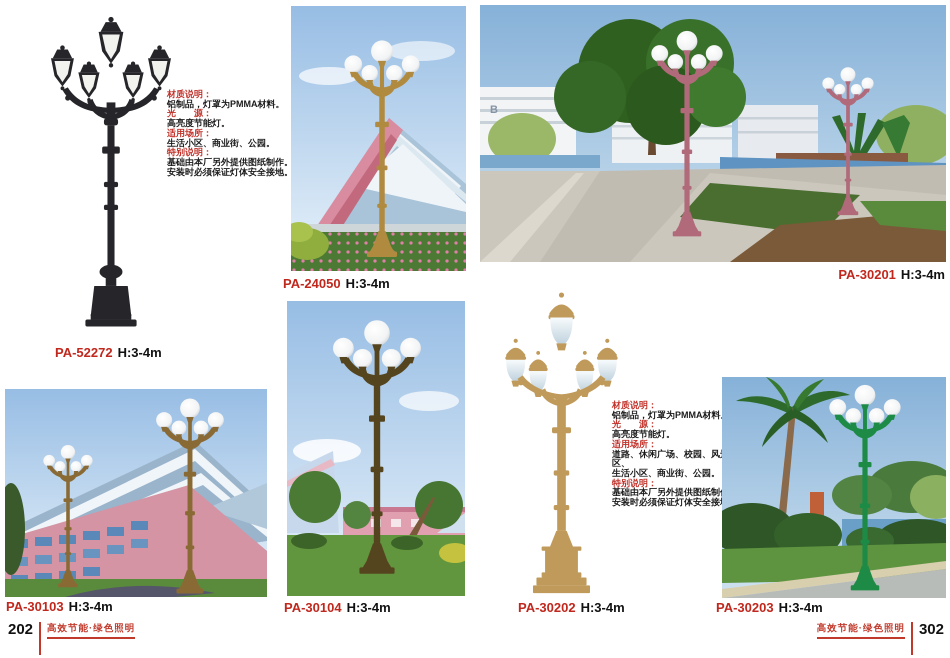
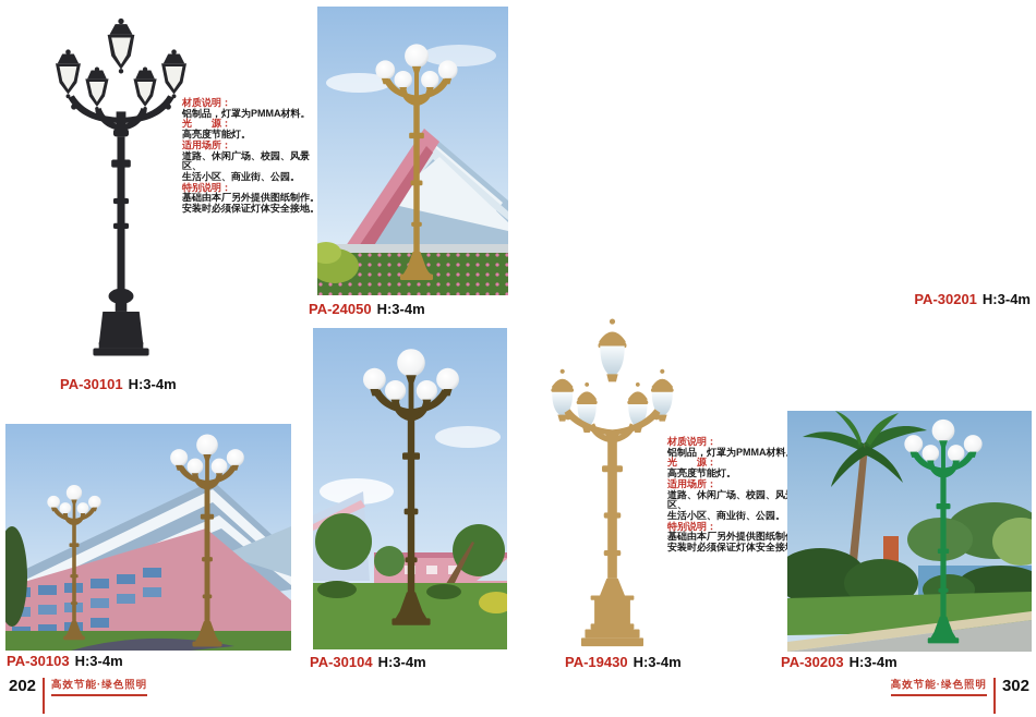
  材质说明：
  铝制品，灯罩为PMMA材料。
  光 源：
  高亮度节能灯。
  适用场所：
+ 道路、休闲广场、校园、风景区、
  生活小区、商业街、公园。
  特别说明：
  基础由本厂另外提供图纸制作。
  安装时必须保证灯体安全接地。
- B
- PA-52272 H:3-4m
+ PA-30101 H:3-4m
  PA-24050 H:3-4m
  PA-30201 H:3-4m
  材质说明：
  铝制品，灯罩为PMMA材料
  光 源：
  高亮度节能灯。
  适用场所：
  道路、休闲广场、校园、风区、
  生活小区、商业街、公园。
  特别说明：
  基础由本厂另外提供图纸制
  安装时必须保证灯体安全接
  PA-30103 H:3-4m
  PA-30104 H:3-4m
- PA-30202 H:3-4m
+ PA-19430 H:3-4m
  PA-30203 H:3-4m
  202
  高效节能·绿色照明
  高效节能·绿色照明
  302
